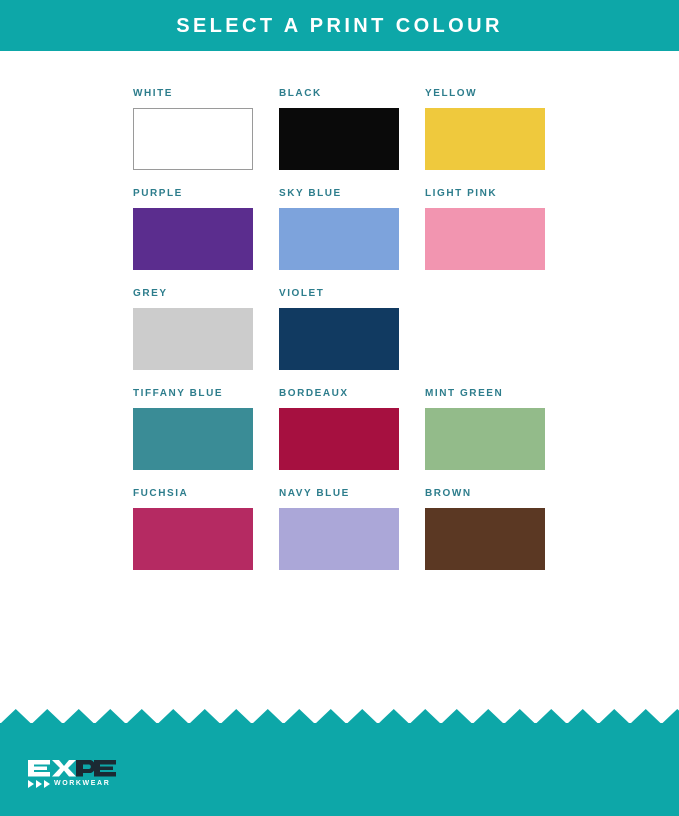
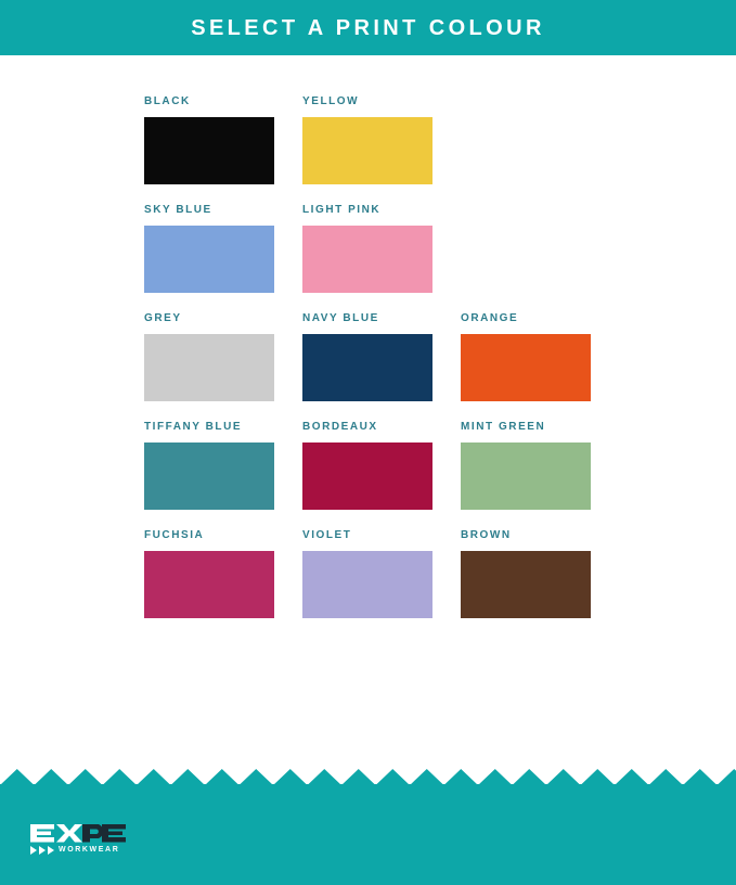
  SELECT A PRINT COLOUR
- WHITE
  BLACK
  YELLOW
- PURPLE
  SKY BLUE
  LIGHT PINK
  GREY
- VIOLET
+ NAVY BLUE
+ ORANGE
  TIFFANY BLUE
  BORDEAUX
  MINT GREEN
  FUCHSIA
- NAVY BLUE
+ VIOLET
  BROWN
